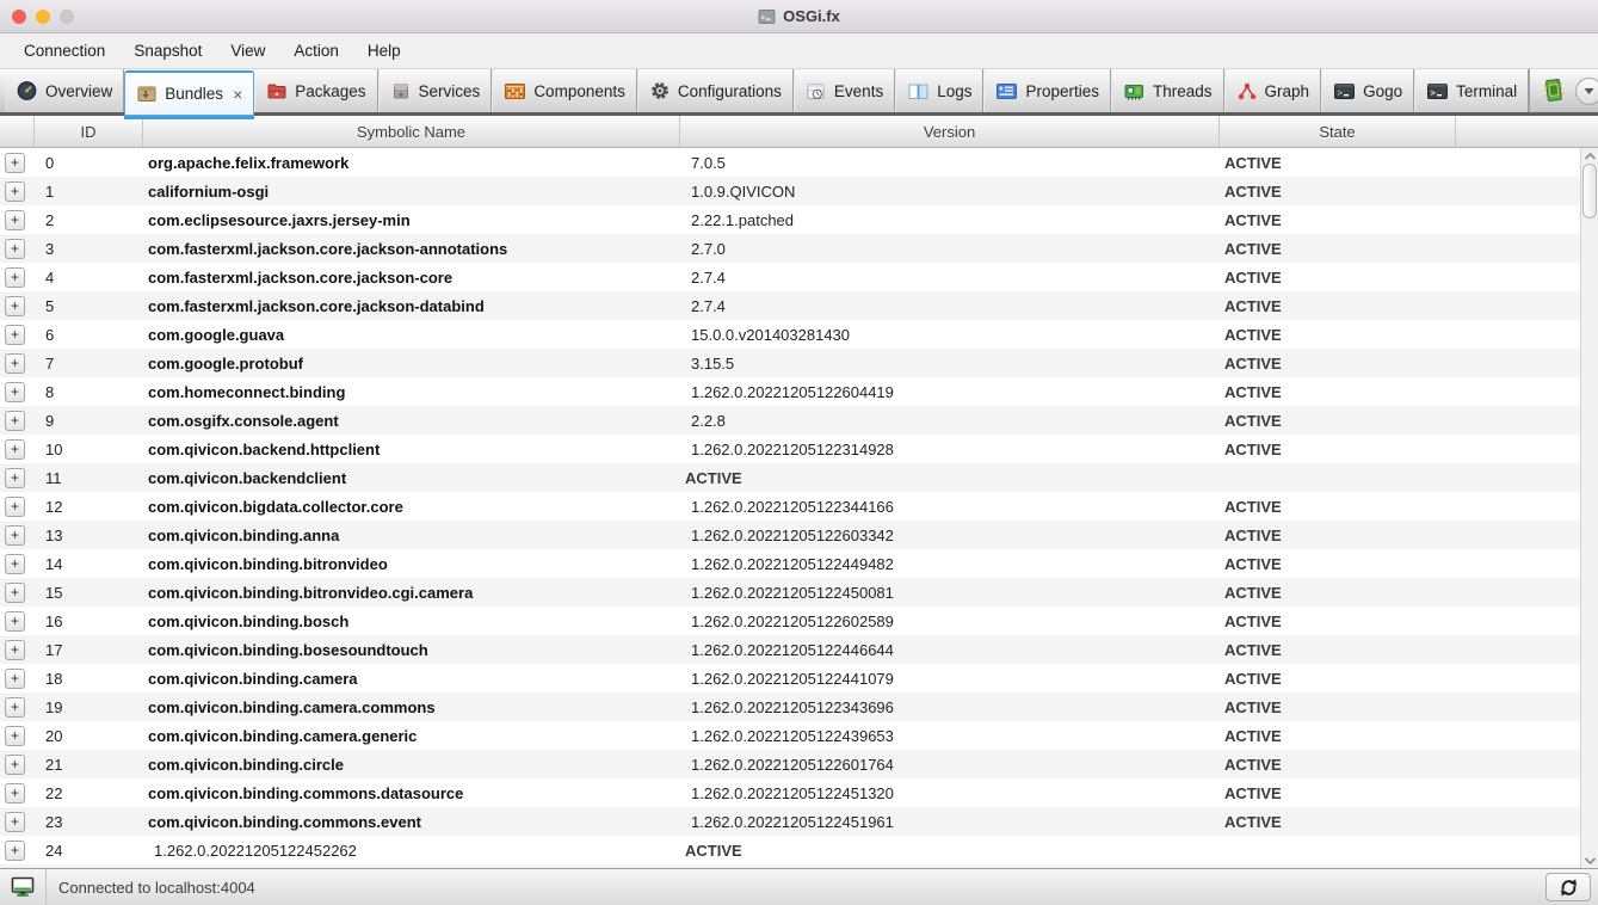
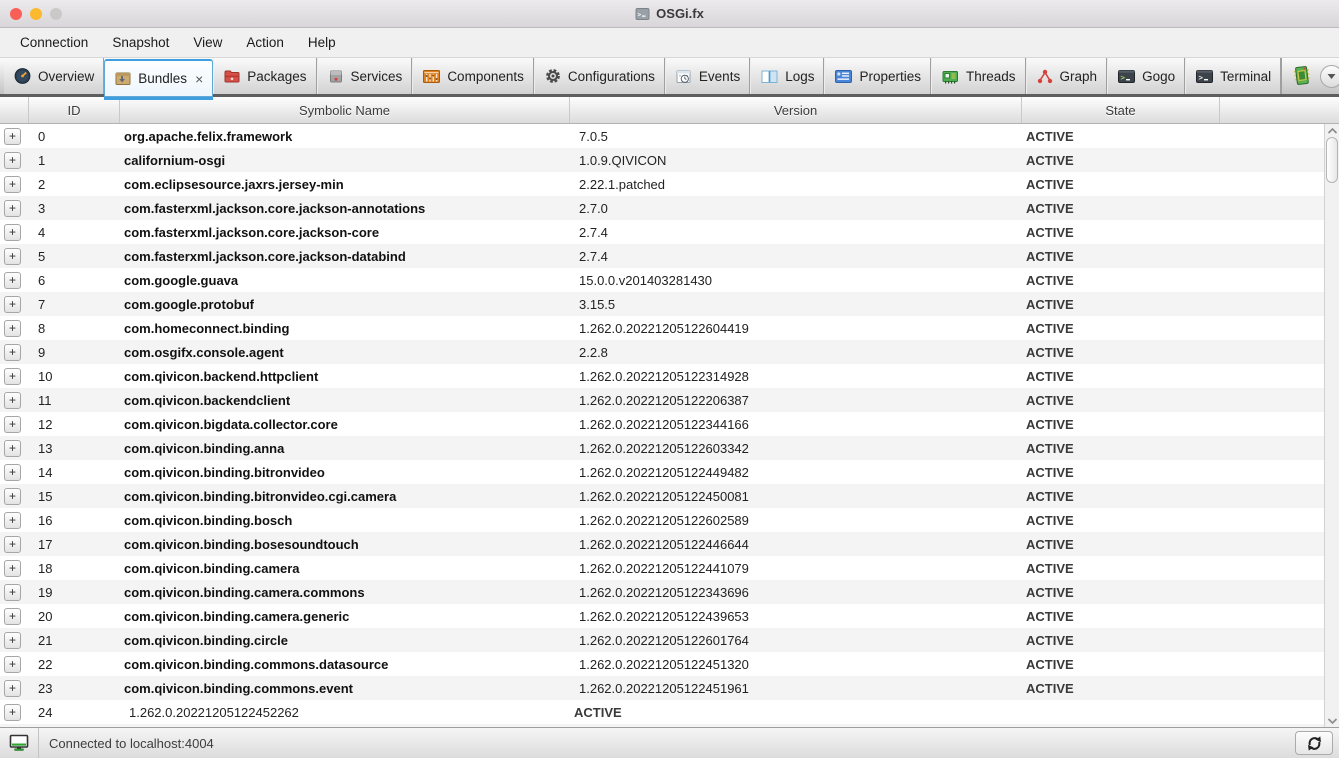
  OSGi.fx
  Connection
  Snapshot
  View
  Action
  Help
  Overview
  Bundles
  ×
  Packages
  Services
  Components
  Configurations
  Events
  Logs
  Properties
  Threads
  Graph
  >
  Gogo
  >
  Terminal
  ID
  Symbolic Name
  Version
  State
  +
  0
  org.apache.felix.framework
  7.0.5
  ACTIVE
  +
  1
  californium-osgi
  1.0.9.QIVICON
  ACTIVE
  +
  2
  com.eclipsesource.jaxrs.jersey-min
  2.22.1.patched
  ACTIVE
  +
  3
  com.fasterxml.jackson.core.jackson-annotations
  2.7.0
  ACTIVE
  +
  4
  com.fasterxml.jackson.core.jackson-core
  2.7.4
  ACTIVE
  +
  5
  com.fasterxml.jackson.core.jackson-databind
  2.7.4
  ACTIVE
  +
  6
  com.google.guava
  15.0.0.v201403281430
  ACTIVE
  +
  7
  com.google.protobuf
  3.15.5
  ACTIVE
  +
  8
  com.homeconnect.binding
  1.262.0.20221205122604419
  ACTIVE
  +
  9
  com.osgifx.console.agent
  2.2.8
  ACTIVE
  +
  10
  com.qivicon.backend.httpclient
  1.262.0.20221205122314928
  ACTIVE
  +
  11
  com.qivicon.backendclient
+ 1.262.0.20221205122206387
  ACTIVE
  +
  12
  com.qivicon.bigdata.collector.core
  1.262.0.20221205122344166
  ACTIVE
  +
  13
  com.qivicon.binding.anna
  1.262.0.20221205122603342
  ACTIVE
  +
  14
  com.qivicon.binding.bitronvideo
  1.262.0.20221205122449482
  ACTIVE
  +
  15
  com.qivicon.binding.bitronvideo.cgi.camera
  1.262.0.20221205122450081
  ACTIVE
  +
  16
  com.qivicon.binding.bosch
  1.262.0.20221205122602589
  ACTIVE
  +
  17
  com.qivicon.binding.bosesoundtouch
  1.262.0.20221205122446644
  ACTIVE
  +
  18
  com.qivicon.binding.camera
  1.262.0.20221205122441079
  ACTIVE
  +
  19
  com.qivicon.binding.camera.commons
  1.262.0.20221205122343696
  ACTIVE
  +
  20
  com.qivicon.binding.camera.generic
  1.262.0.20221205122439653
  ACTIVE
  +
  21
  com.qivicon.binding.circle
  1.262.0.20221205122601764
  ACTIVE
  +
  22
  com.qivicon.binding.commons.datasource
  1.262.0.20221205122451320
  ACTIVE
  +
  23
  com.qivicon.binding.commons.event
  1.262.0.20221205122451961
  ACTIVE
  +
  24
  1.262.0.20221205122452262
  ACTIVE
  Connected to localhost:4004
